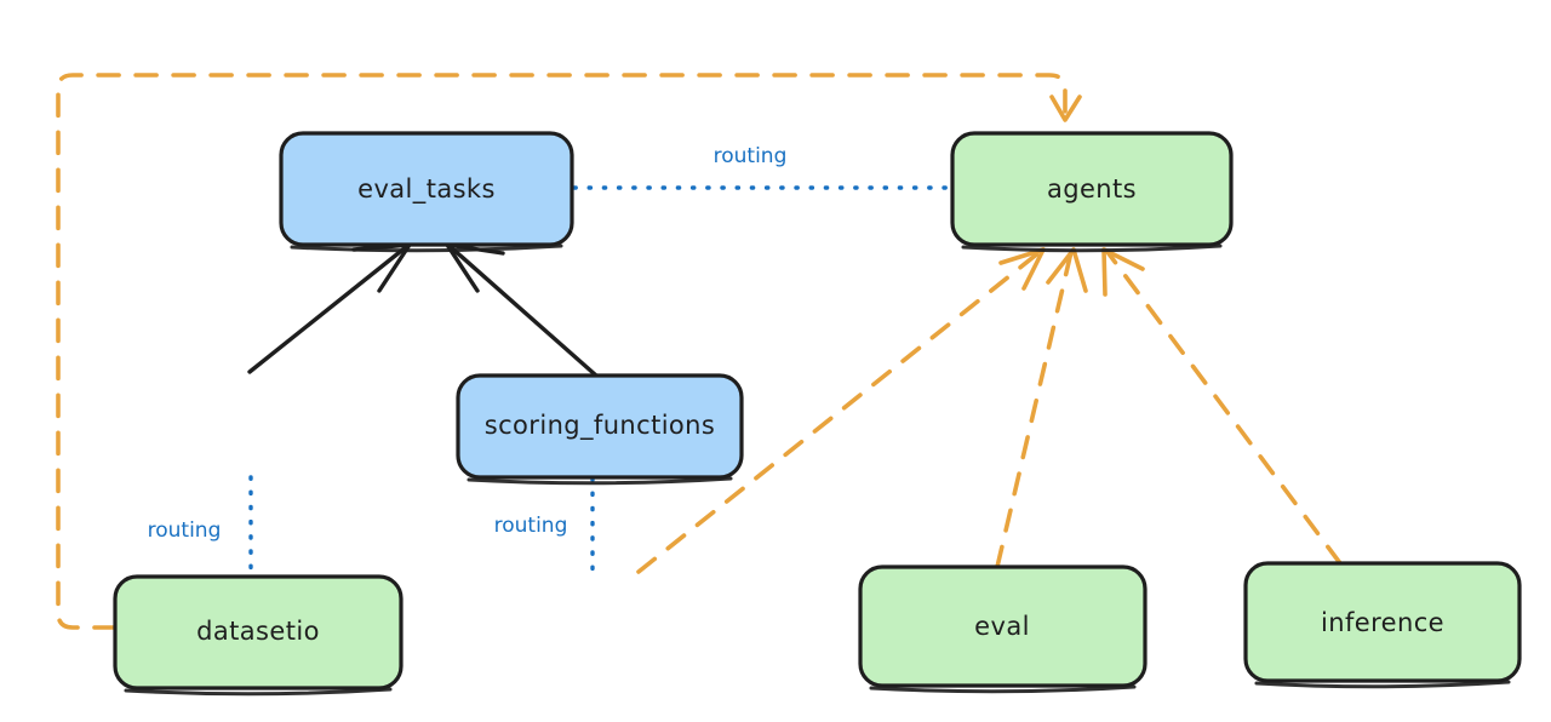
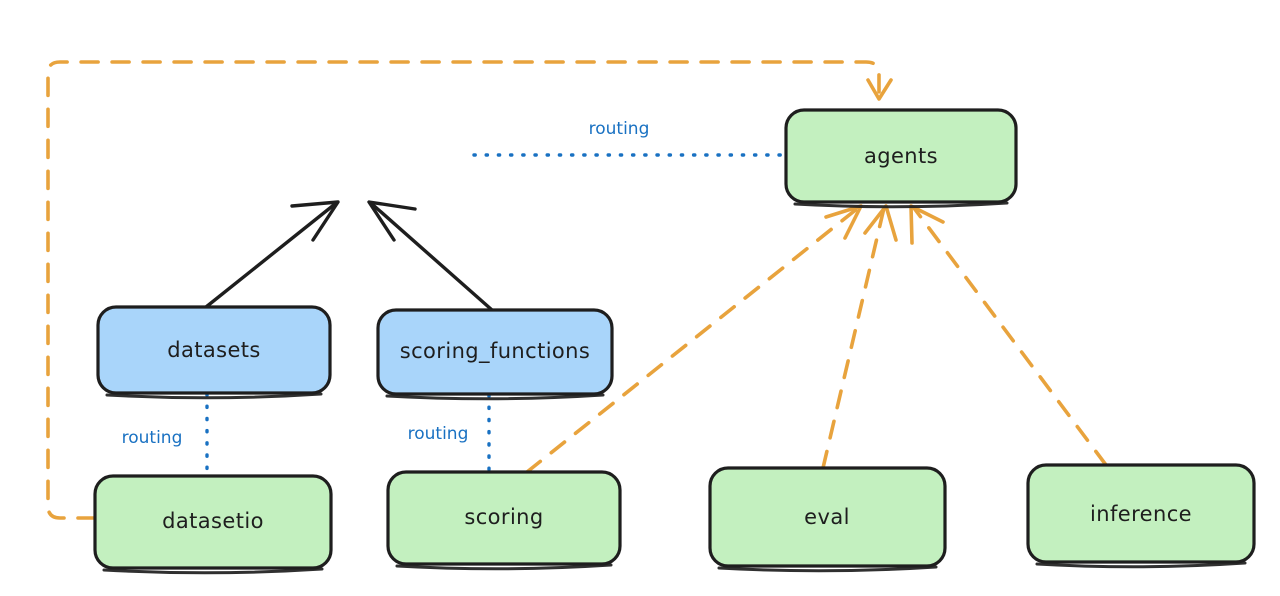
- eval_tasks
  agents
+ datasets
  scoring_functions
  datasetio
+ scoring
  eval
  inference
  routing
  routing
  routing
